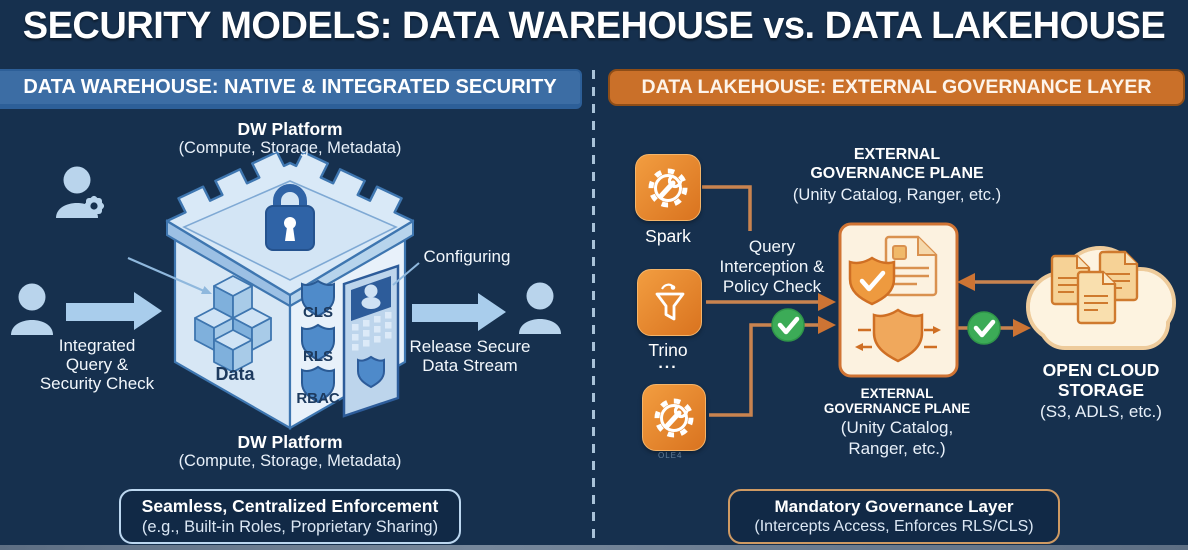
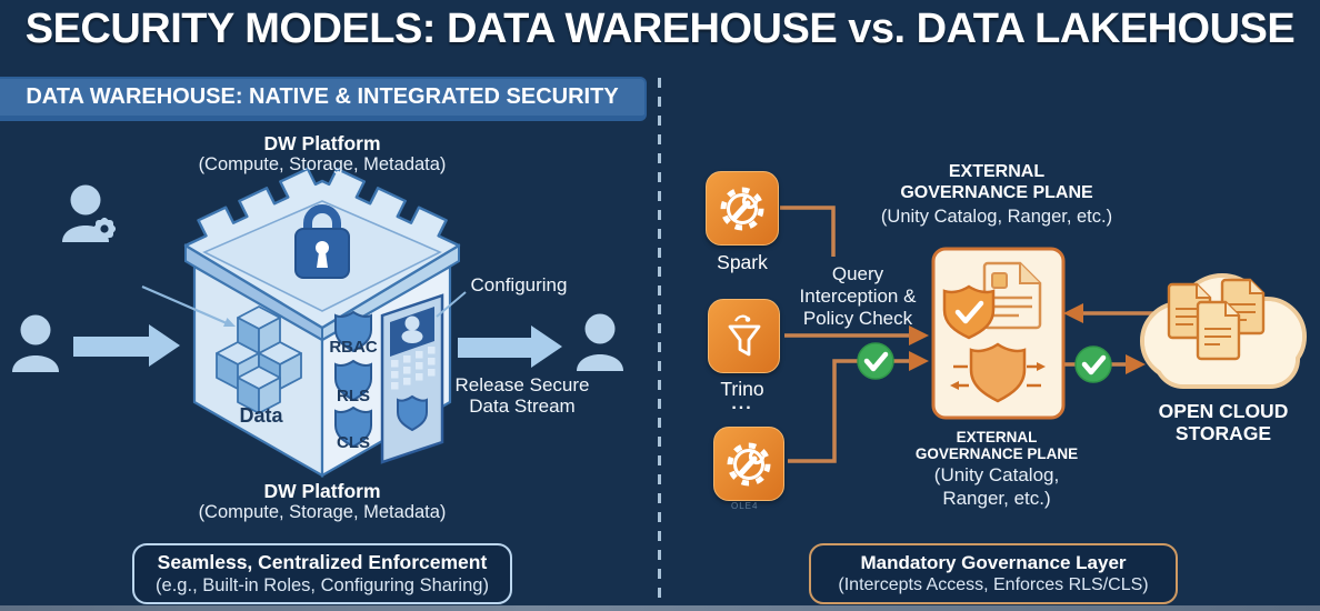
  SECURITY MODELS: DATA WAREHOUSE vs. DATA LAKEHOUSE
  DATA WAREHOUSE: NATIVE & INTEGRATED SECURITY
- DATA LAKEHOUSE: EXTERNAL GOVERNANCE LAYER
  DW Platform
  (Compute, Storage, Metadata)
- Integrated
- Query &
- Security Check
  Configuring
  Release Secure
  Data Stream
  Data
- CLS
+ RBAC
  RLS
- RBAC
+ CLS
  DW Platform
  (Compute, Storage, Metadata)
  Seamless, Centralized Enforcement
- (e.g., Built-in Roles, Proprietary Sharing)
+ (e.g., Built-in Roles, Configuring Sharing)
  Spark
  Trino
  ...
  OLE4
  EXTERNAL
  GOVERNANCE PLANE
  (Unity Catalog, Ranger, etc.)
  Query
  Interception &
  Policy Check
  EXTERNAL
  GOVERNANCE PLANE
  (Unity Catalog,
  Ranger, etc.)
  OPEN CLOUD
  STORAGE
- (S3, ADLS, etc.)
  Mandatory Governance Layer
  (Intercepts Access, Enforces RLS/CLS)
